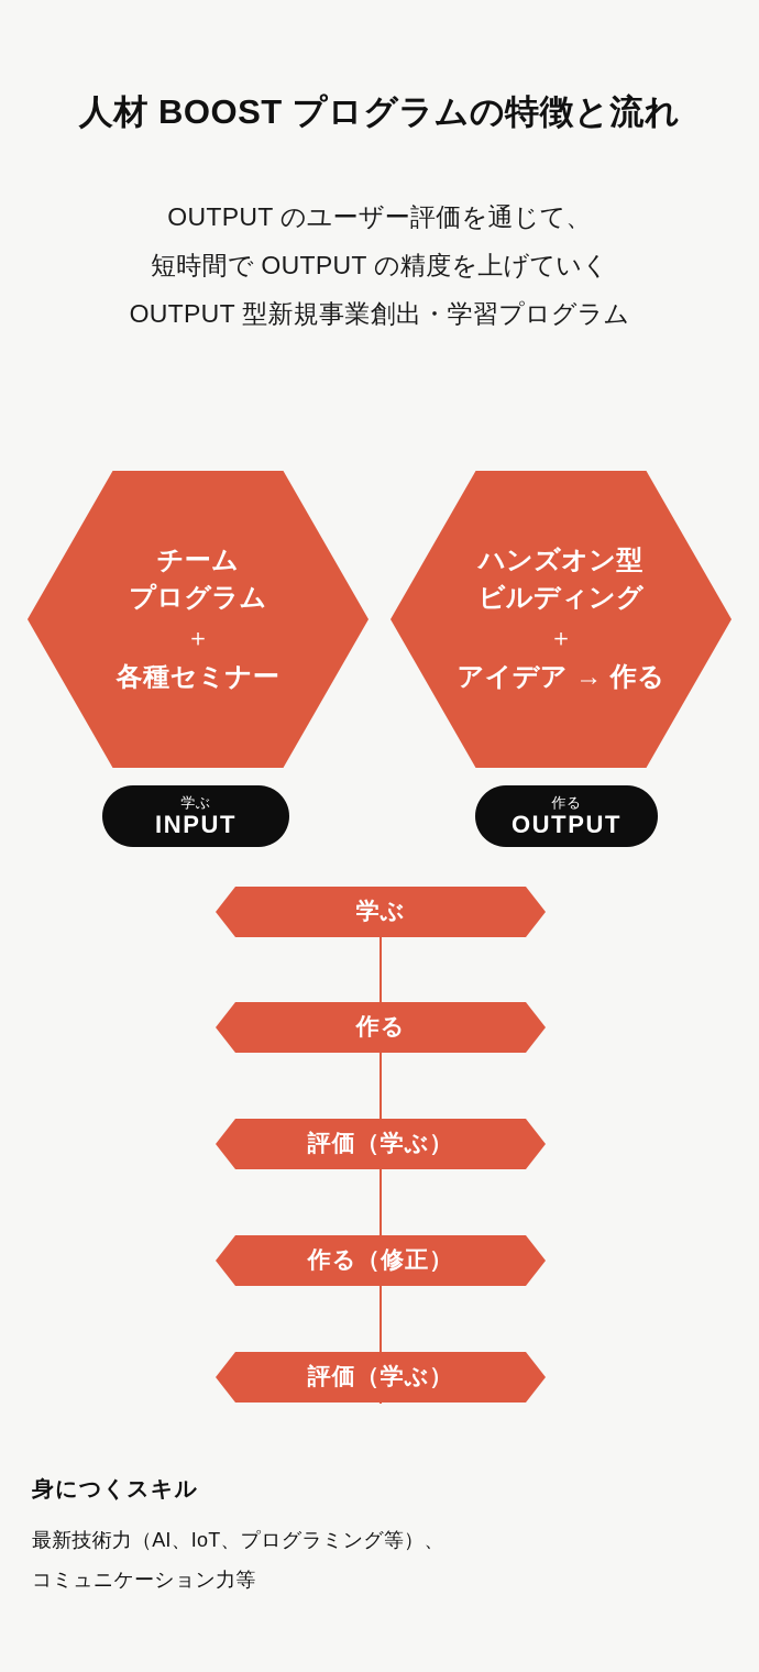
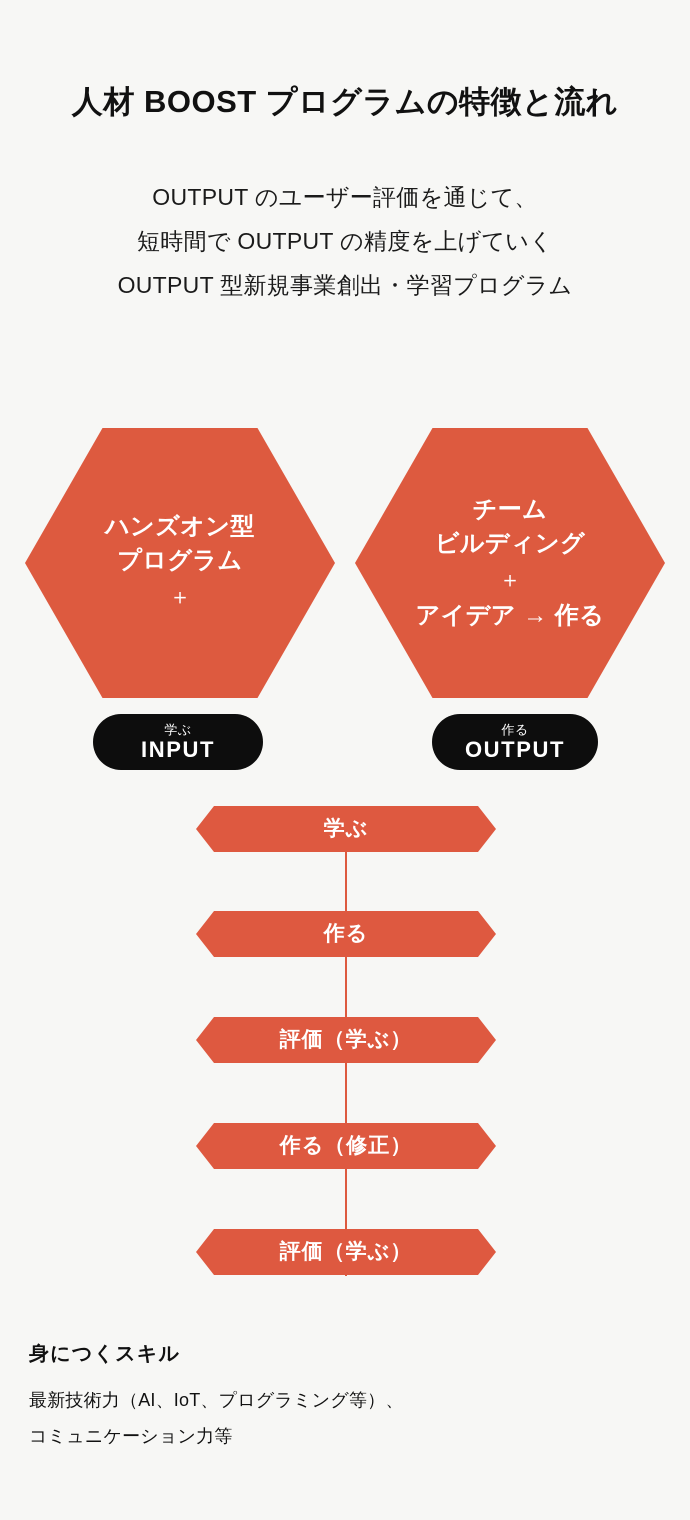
  人材 BOOST プログラムの特徴と流れ
  OUTPUT のユーザー評価を通じて、
  短時間で OUTPUT の精度を上げていく
  OUTPUT 型新規事業創出・学習プログラム
- チーム
+ ハンズオン型
  プログラム
  ＋
- 各種セミナー
- ハンズオン型
+ チーム
  ビルディング
  ＋
  アイデア → 作る
  学ぶ
  INPUT
  作る
  OUTPUT
  学ぶ
  作る
  評価（学ぶ）
  作る（修正）
  評価（学ぶ）
  身につくスキル
  最新技術力（AI、IoT、プログラミング等）、
  コミュニケーション力等
